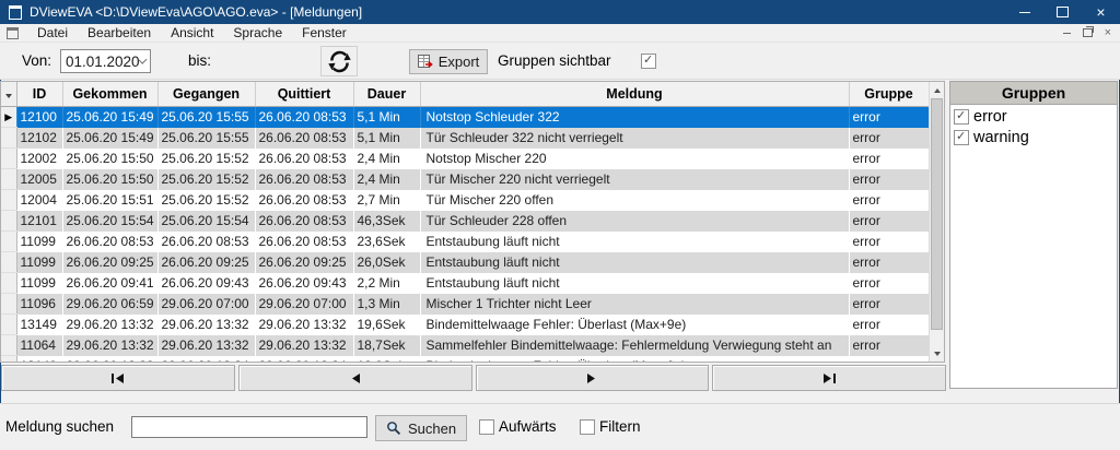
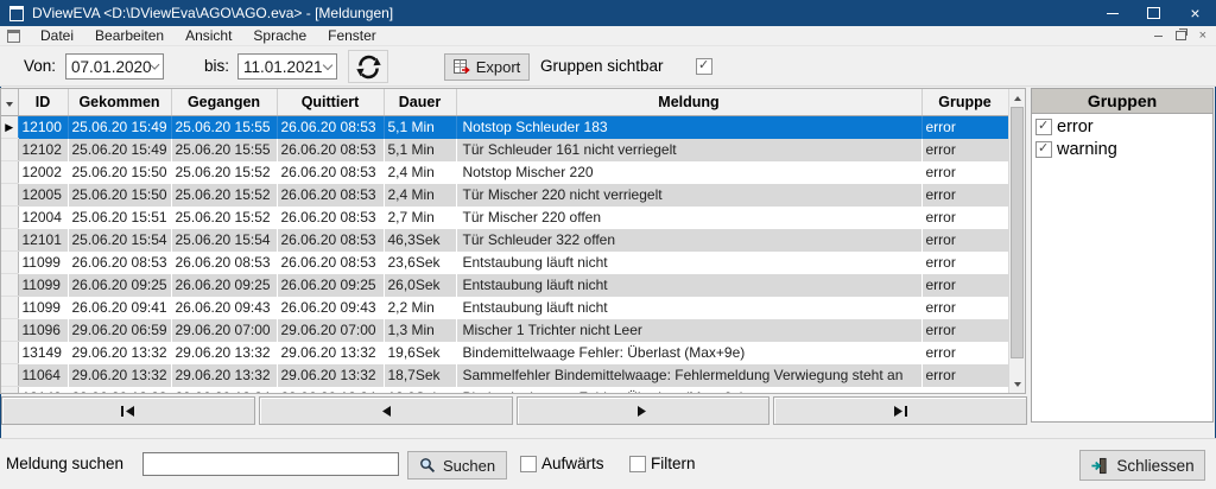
  DViewEVA <D:\DViewEva\AGO\AGO.eva> - [Meldungen]
  ×
  Datei
  Bearbeiten
  Ansicht
  Sprache
  Fenster
  ×
  Von:
- 01.01.2020
+ 07.01.2020
  bis:
+ 11.01.2021
  Export
  Gruppen sichtbar
  	ID	Gekommen	Gegangen	Quittiert	Dauer	Meldung	Gruppe
- ▶	12100	25.06.20 15:49	25.06.20 15:55	26.06.20 08:53	5,1 Min	Notstop Schleuder 322	error
+ ▶	12100	25.06.20 15:49	25.06.20 15:55	26.06.20 08:53	5,1 Min	Notstop Schleuder 183	error
- 	12102	25.06.20 15:49	25.06.20 15:55	26.06.20 08:53	5,1 Min	Tür Schleuder 322 nicht verriegelt	error
+ 	12102	25.06.20 15:49	25.06.20 15:55	26.06.20 08:53	5,1 Min	Tür Schleuder 161 nicht verriegelt	error
  	12002	25.06.20 15:50	25.06.20 15:52	26.06.20 08:53	2,4 Min	Notstop Mischer 220	error
  	12005	25.06.20 15:50	25.06.20 15:52	26.06.20 08:53	2,4 Min	Tür Mischer 220 nicht verriegelt	error
  	12004	25.06.20 15:51	25.06.20 15:52	26.06.20 08:53	2,7 Min	Tür Mischer 220 offen	error
- 	12101	25.06.20 15:54	25.06.20 15:54	26.06.20 08:53	46,3Sek	Tür Schleuder 228 offen	error
+ 	12101	25.06.20 15:54	25.06.20 15:54	26.06.20 08:53	46,3Sek	Tür Schleuder 322 offen	error
  	11099	26.06.20 08:53	26.06.20 08:53	26.06.20 08:53	23,6Sek	Entstaubung läuft nicht	error
  	11099	26.06.20 09:25	26.06.20 09:25	26.06.20 09:25	26,0Sek	Entstaubung läuft nicht	error
  	11099	26.06.20 09:41	26.06.20 09:43	26.06.20 09:43	2,2 Min	Entstaubung läuft nicht	error
  	11096	29.06.20 06:59	29.06.20 07:00	29.06.20 07:00	1,3 Min	Mischer 1 Trichter nicht Leer	error
  	13149	29.06.20 13:32	29.06.20 13:32	29.06.20 13:32	19,6Sek	Bindemittelwaage Fehler: Überlast (Max+9e)	error
  	11064	29.06.20 13:32	29.06.20 13:32	29.06.20 13:32	18,7Sek	Sammelfehler Bindemittelwaage: Fehlermeldung Verwiegung steht an	error
  Gruppen
  error
  warning
  Meldung suchen
  Suchen
  Aufwärts
  Filtern
+ Schliessen
